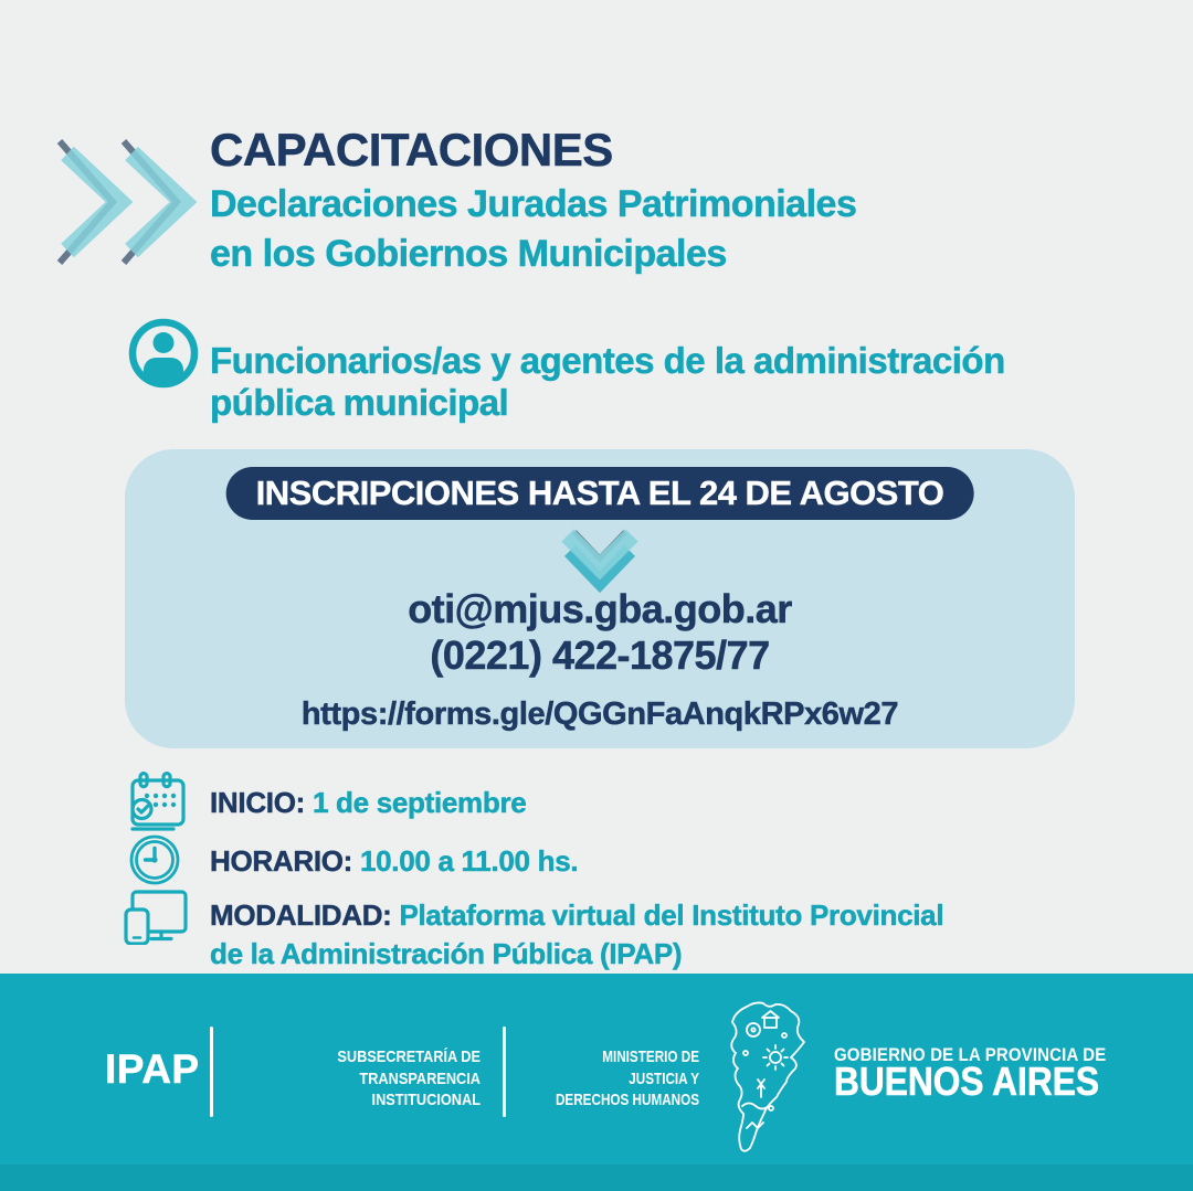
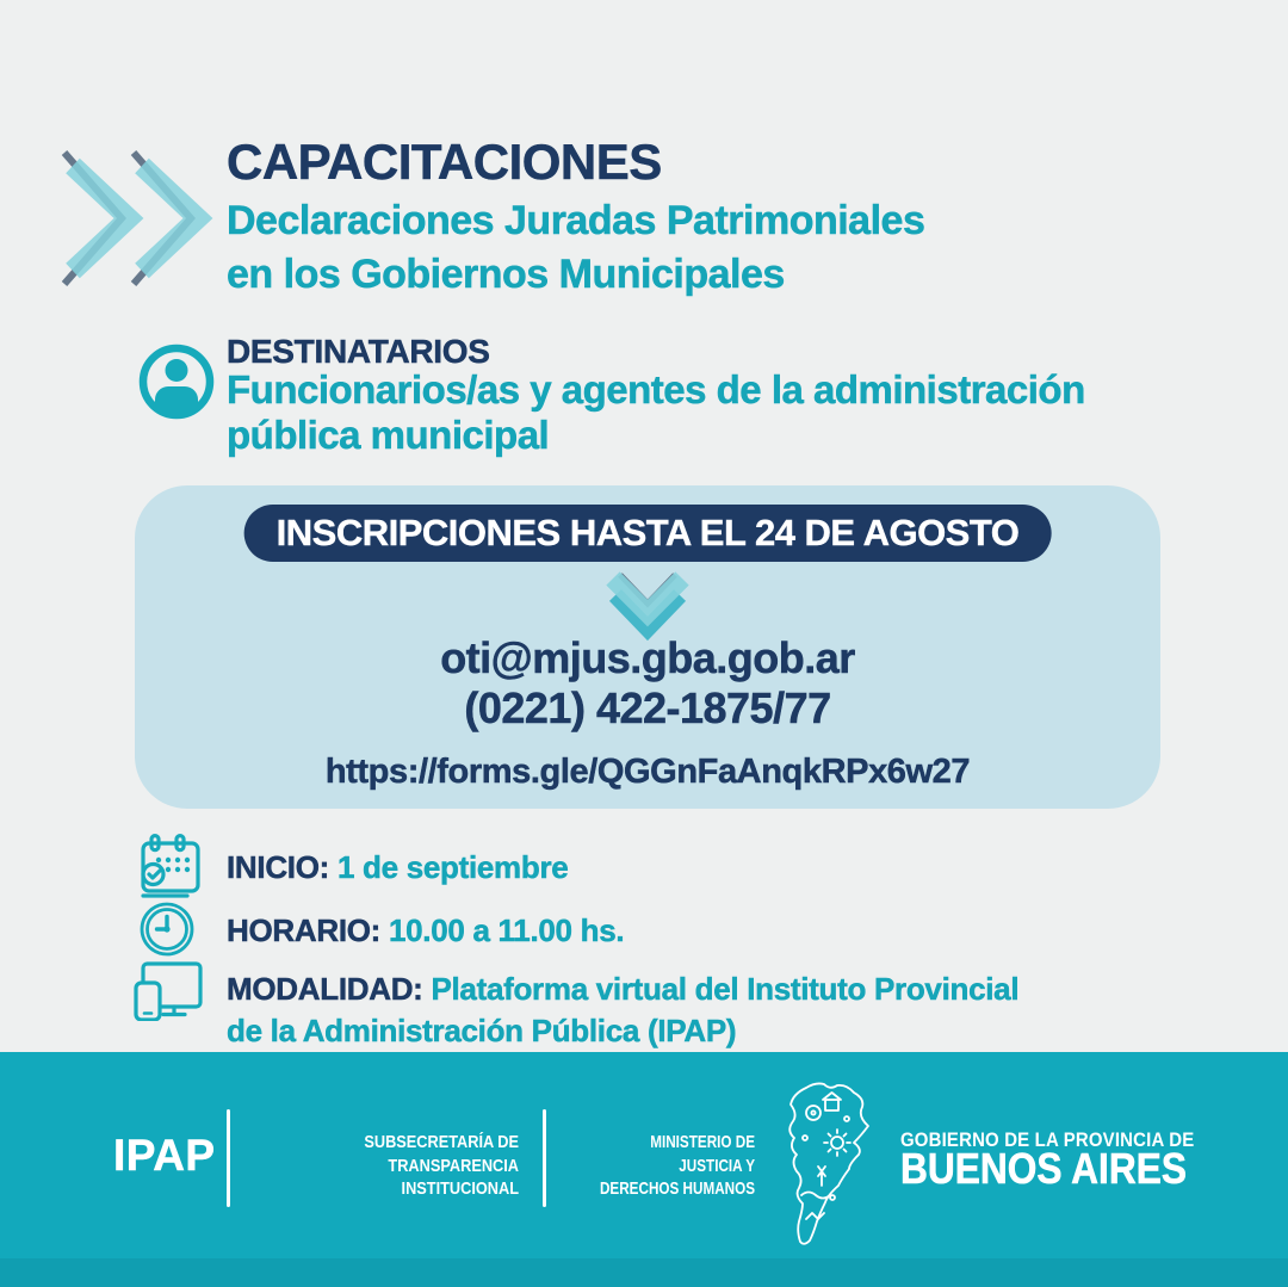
  CAPACITACIONES
  Declaraciones Juradas Patrimoniales
  en los Gobiernos Municipales
+ DESTINATARIOS
  Funcionarios/as y agentes de la administración
  pública municipal
  INSCRIPCIONES HASTA EL 24 DE AGOSTO
  oti@mjus.gba.gob.ar
  (0221) 422-1875/77
  https://forms.gle/QGGnFaAnqkRPx6w27
  INICIO: 1 de septiembre
  HORARIO: 10.00 a 11.00 hs.
  MODALIDAD: Plataforma virtual del Instituto Provincial
  de la Administración Pública (IPAP)
  IPAP
  SUBSECRETARÍA DE
  TRANSPARENCIA INSTITUCIONAL
  MINISTERIO DE JUSTICIA Y
  DERECHOS HUMANOS
  GOBIERNO DE LA PROVINCIA DE
  BUENOS AIRES
